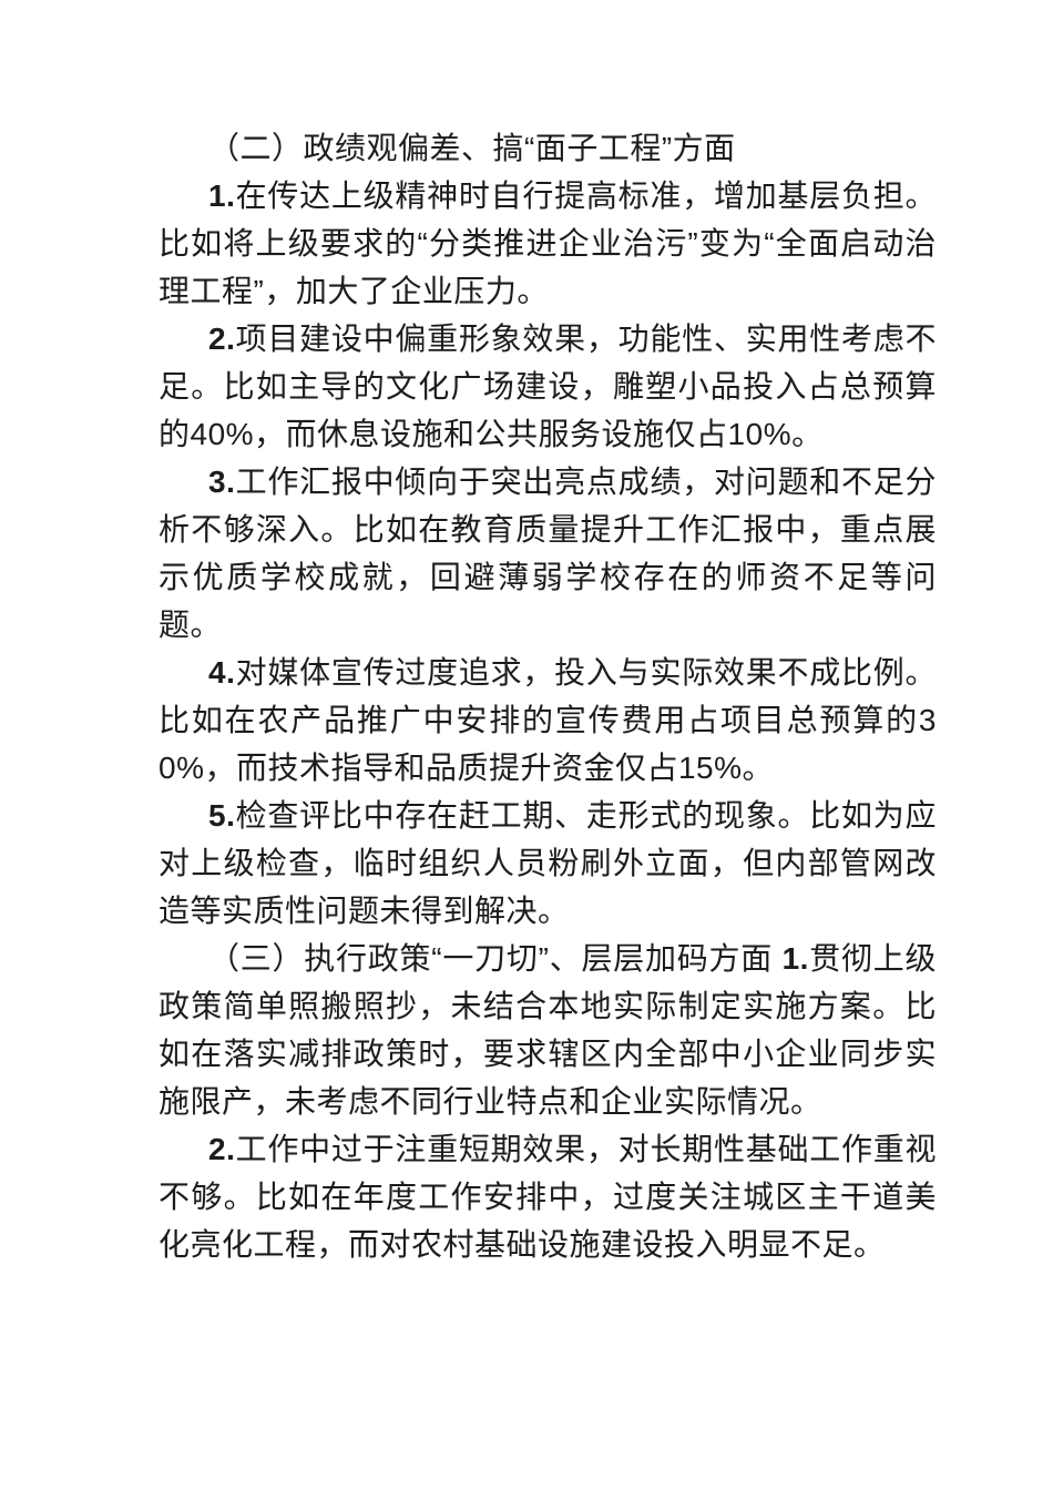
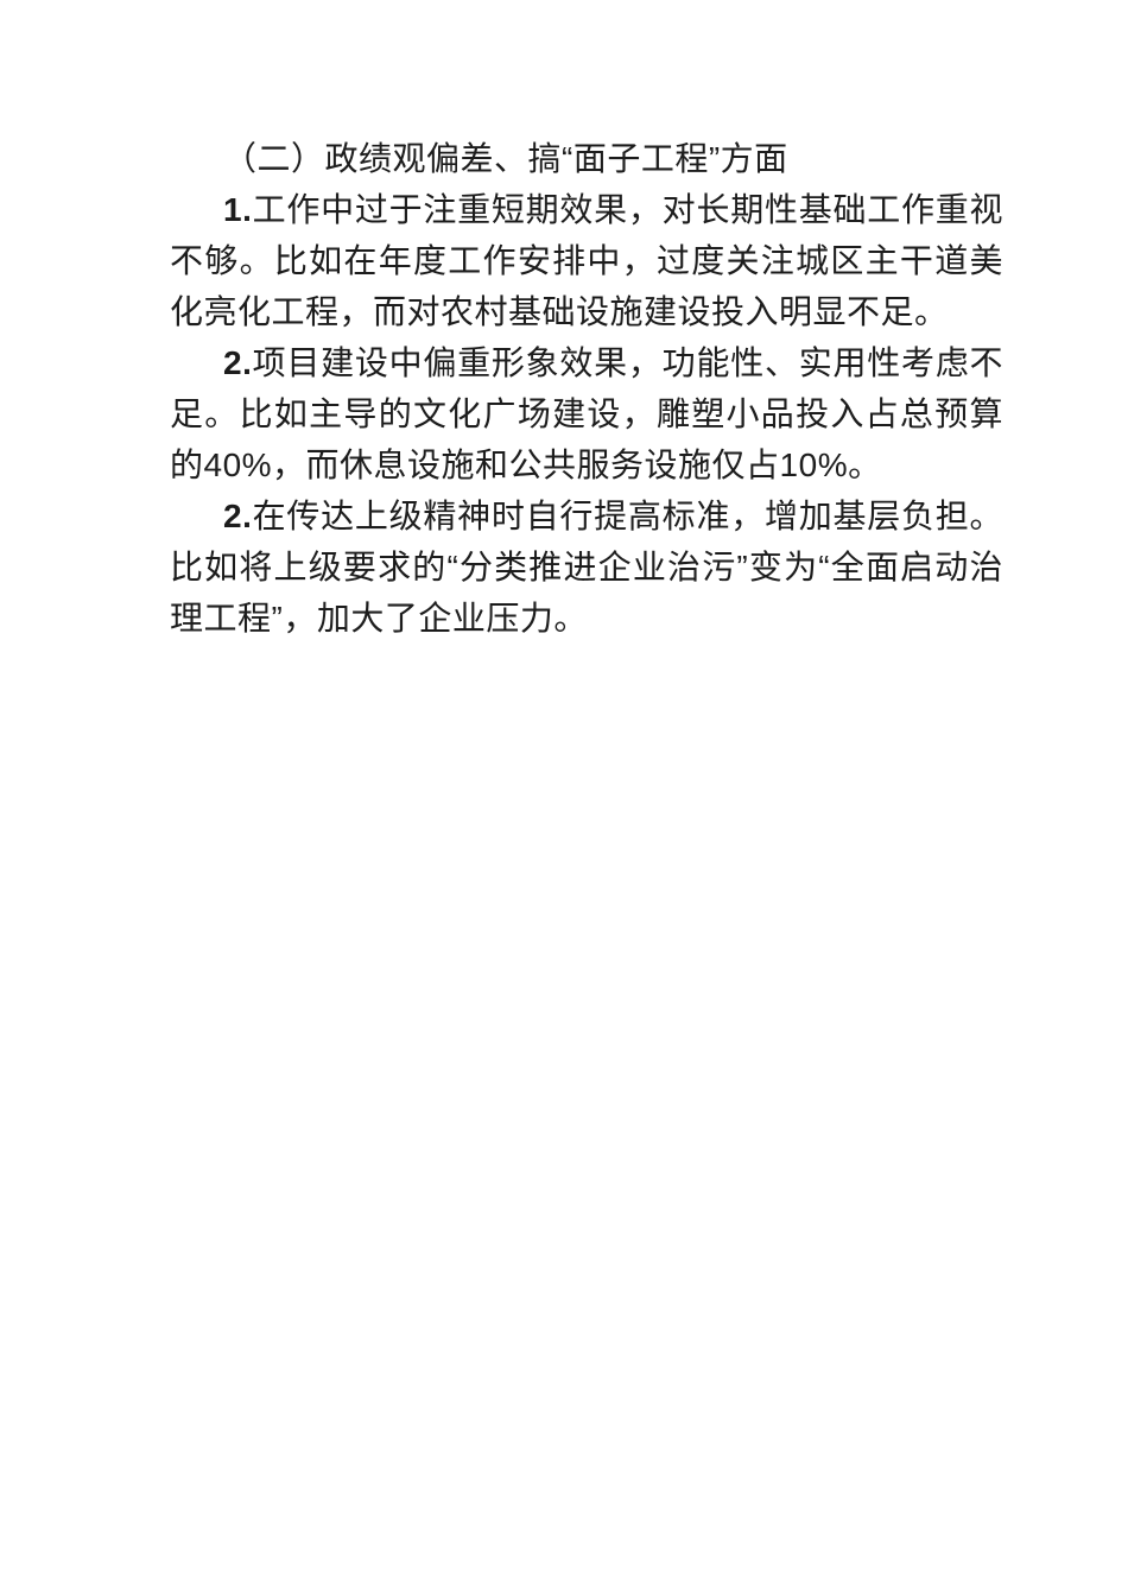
  （二）政绩观偏差、搞“面子工程”方面
- 1.在传达上级精神时自行提高标准，增加基层负担。比如将上级要求的“分类推进企业治污”变为“全面启动治理工程”，加大了企业压力。
+ 1.工作中过于注重短期效果，对长期性基础工作重视不够。比如在年度工作安排中，过度关注城区主干道美化亮化工程，而对农村基础设施建设投入明显不足。
  2.项目建设中偏重形象效果，功能性、实用性考虑不足。比如主导的文化广场建设，雕塑小品投入占总预算的40%，而休息设施和公共服务设施仅占10%。
- 3.工作汇报中倾向于突出亮点成绩，对问题和不足分析不够深入。比如在教育质量提升工作汇报中，重点展示优质学校成就，回避薄弱学校存在的师资不足等问题。
- 4.对媒体宣传过度追求，投入与实际效果不成比例。比如在农产品推广中安排的宣传费用占项目总预算的30%，而技术指导和品质提升资金仅占15%。
- 5.检查评比中存在赶工期、走形式的现象。比如为应对上级检查，临时组织人员粉刷外立面，但内部管网改造等实质性问题未得到解决。
- （三）执行政策“一刀切”、层层加码方面 1.贯彻上级政策简单照搬照抄，未结合本地实际制定实施方案。比如在落实减排政策时，要求辖区内全部中小企业同步实施限产，未考虑不同行业特点和企业实际情况。
- 2.工作中过于注重短期效果，对长期性基础工作重视不够。比如在年度工作安排中，过度关注城区主干道美化亮化工程，而对农村基础设施建设投入明显不足。
+ 2.在传达上级精神时自行提高标准，增加基层负担。比如将上级要求的“分类推进企业治污”变为“全面启动治理工程”，加大了企业压力。
